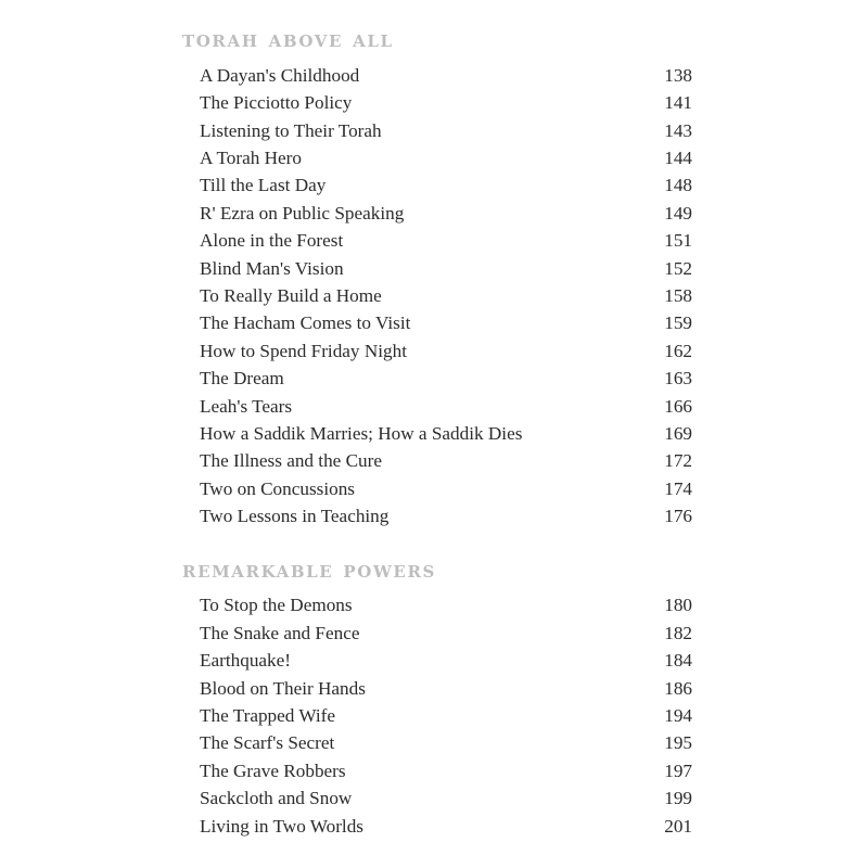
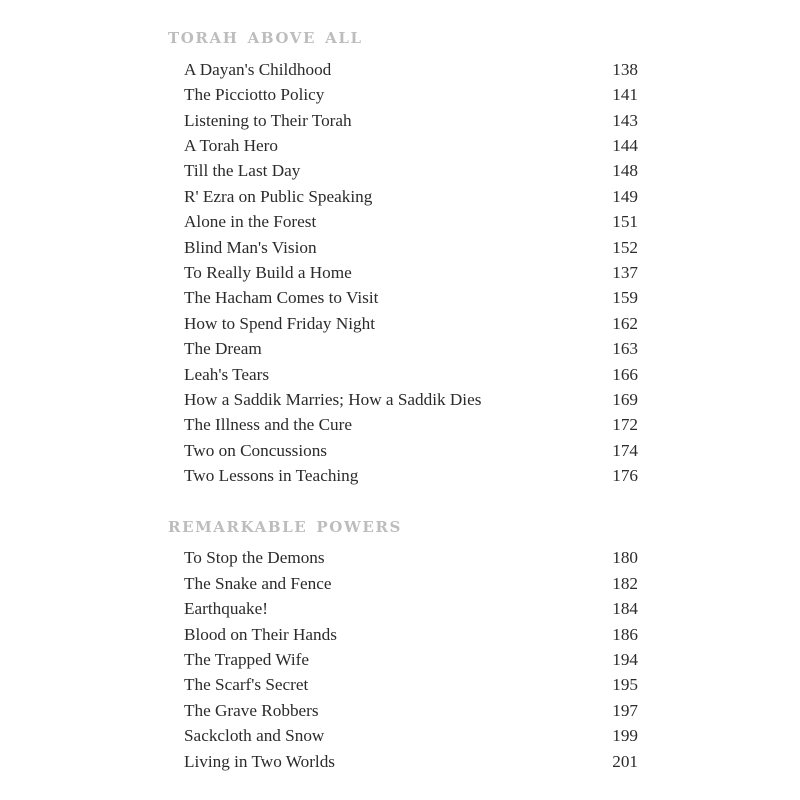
  torah above all
  A Dayan's Childhood
  138
  The Picciotto Policy
  141
  Listening to Their Torah
  143
  A Torah Hero
  144
  Till the Last Day
  148
  R' Ezra on Public Speaking
  149
  Alone in the Forest
  151
  Blind Man's Vision
  152
  To Really Build a Home
- 158
+ 137
  The Hacham Comes to Visit
  159
  How to Spend Friday Night
  162
  The Dream
  163
  Leah's Tears
  166
  How a Saddik Marries; How a Saddik Dies
  169
  The Illness and the Cure
  172
  Two on Concussions
  174
  Two Lessons in Teaching
  176
  remarkable powers
  To Stop the Demons
  180
  The Snake and Fence
  182
  Earthquake!
  184
  Blood on Their Hands
  186
  The Trapped Wife
  194
  The Scarf's Secret
  195
  The Grave Robbers
  197
  Sackcloth and Snow
  199
  Living in Two Worlds
  201
